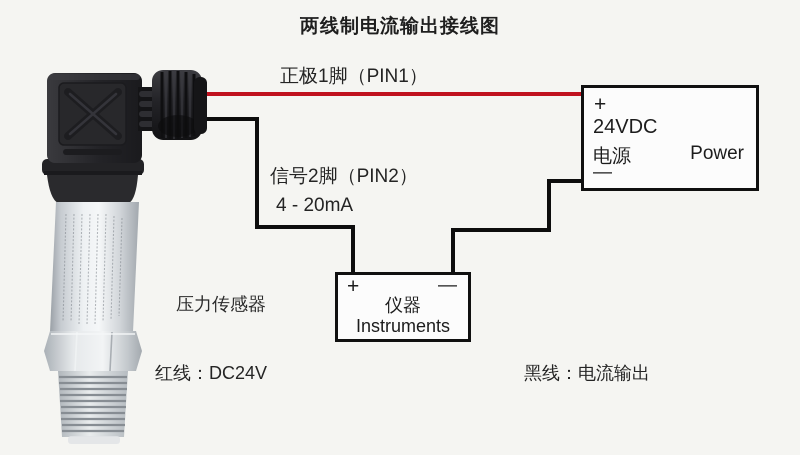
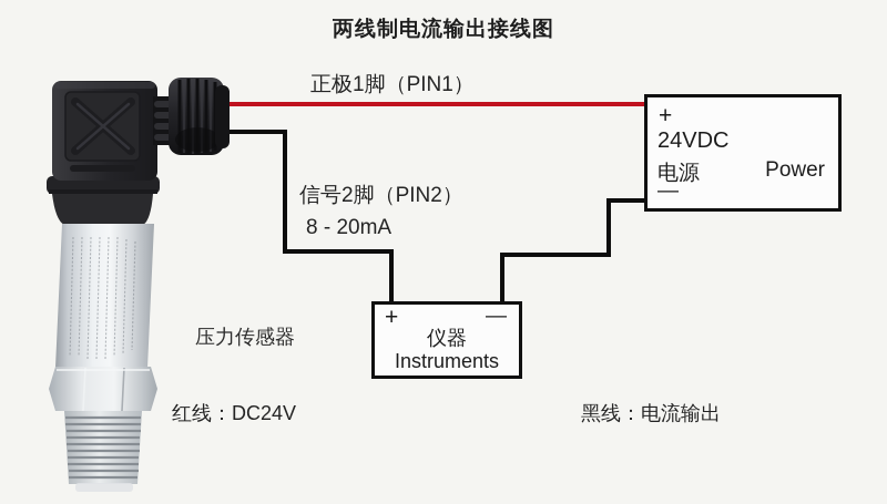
  两线制电流输出接线图
  正极1脚（PIN1）
  信号2脚（PIN2）
- 4 - 20mA
+ 8 - 20mA
  +
  24VDC
  电源
  Power
  —
  +
  —
  仪器
  Instruments
  压力传感器
  红线：DC24V
  黑线：电流输出
